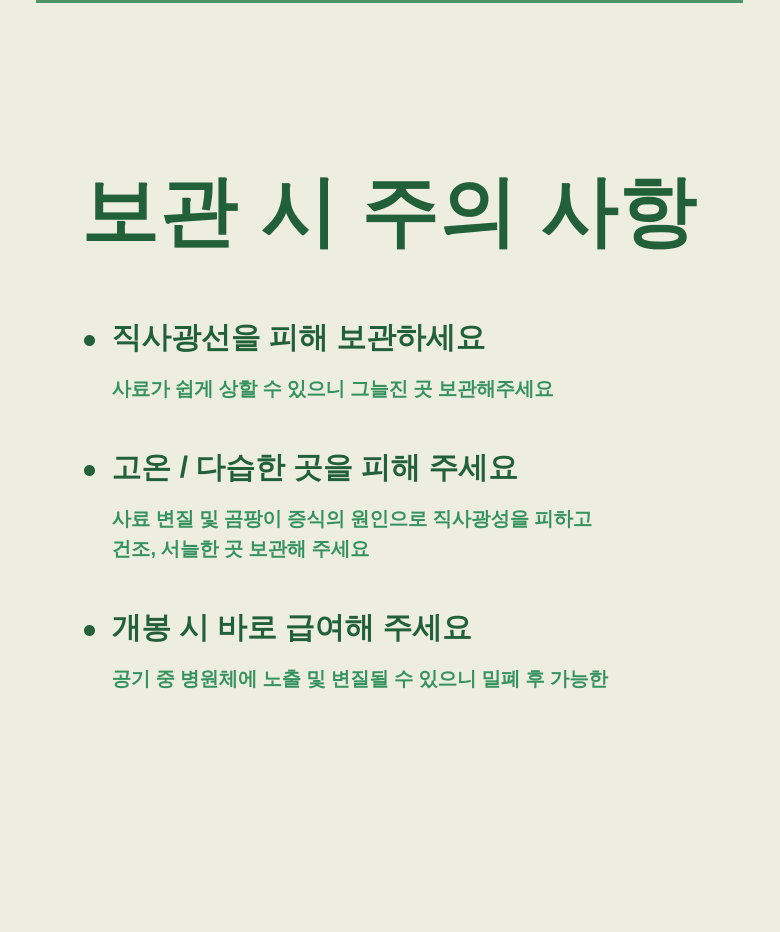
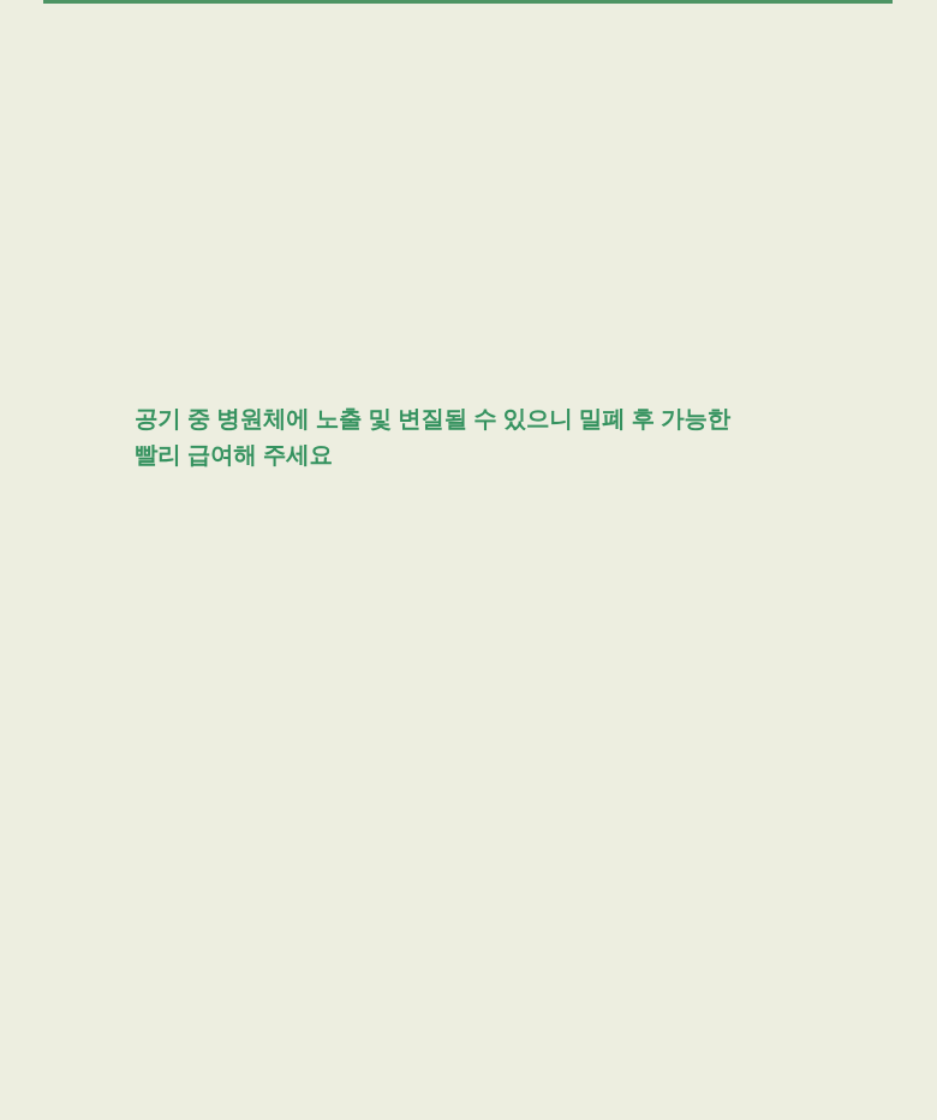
- 보관 시 주의 사항
- 직사광선을 피해 보관하세요
- 사료가 쉽게 상할 수 있으니 그늘진 곳 보관해주세요
- 고온 / 다습한 곳을 피해 주세요
- 사료 변질 및 곰팡이 증식의 원인으로 직사광성을 피하고
- 건조, 서늘한 곳 보관해 주세요
- 개봉 시 바로 급여해 주세요
  공기 중 병원체에 노출 및 변질될 수 있으니 밀폐 후 가능한
+ 빨리 급여해 주세요
